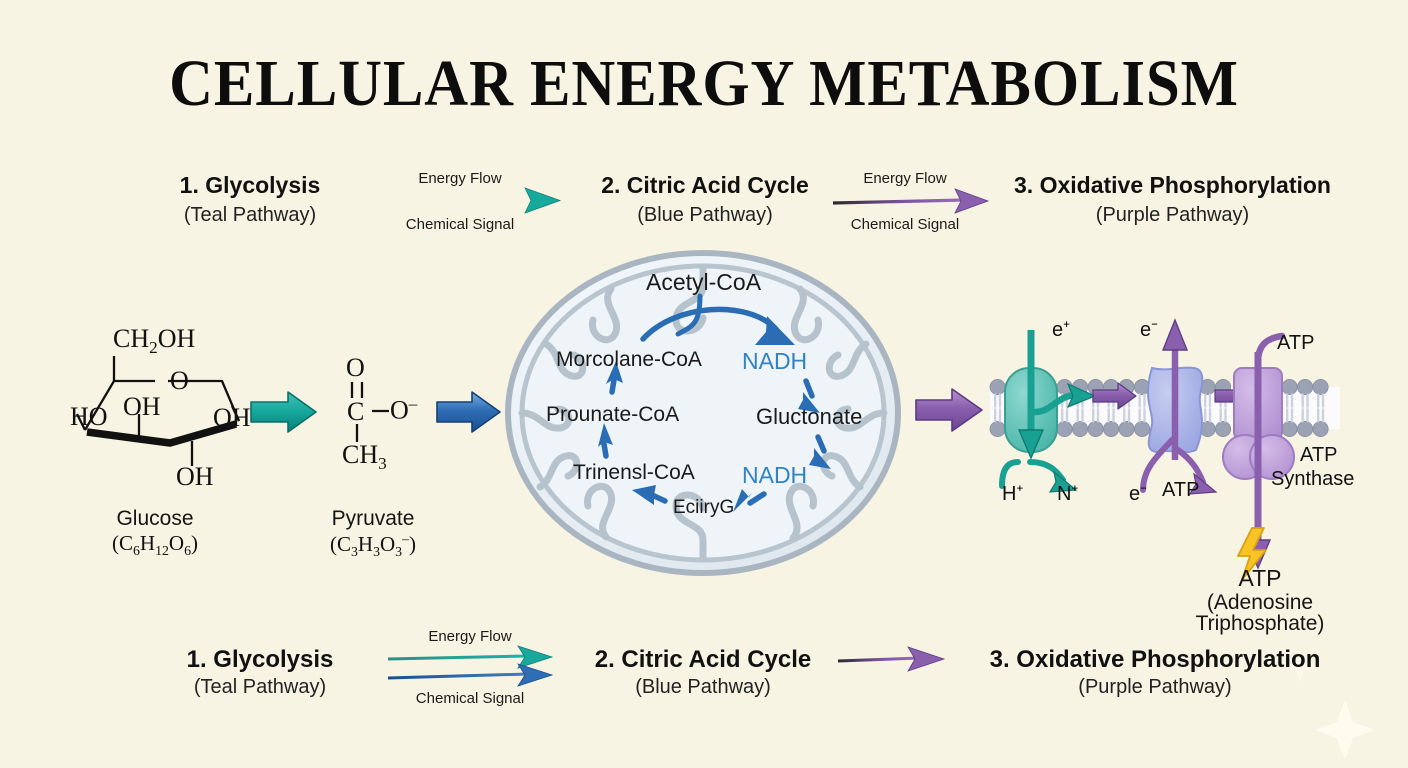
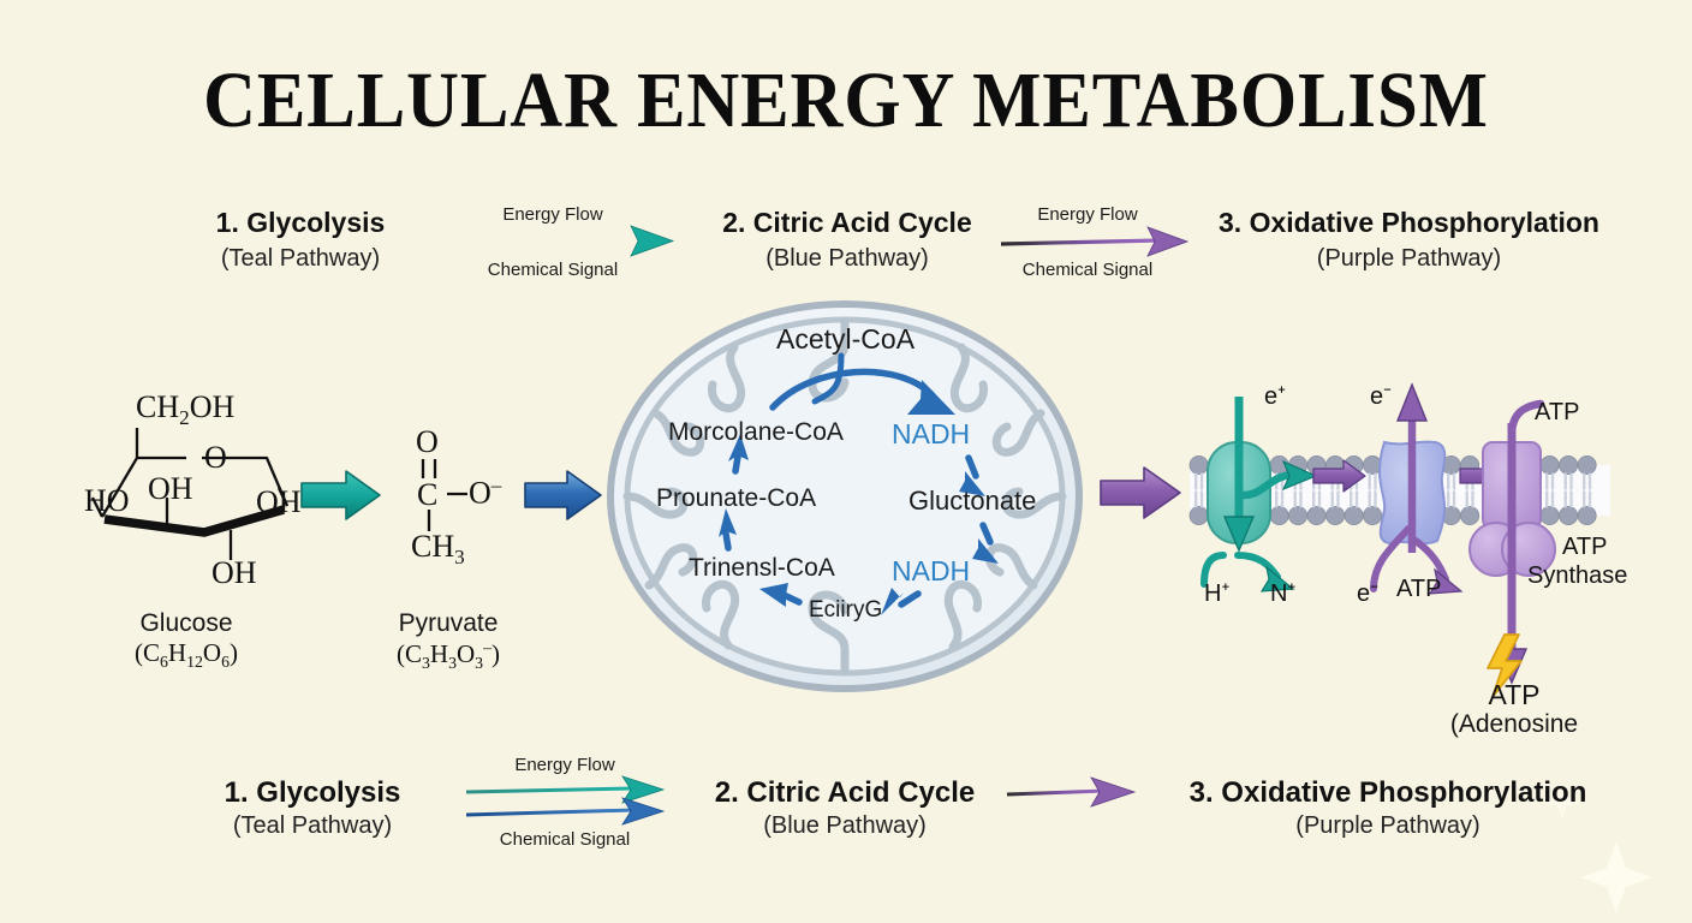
  CELLULAR ENERGY METABOLISM
  1. Glycolysis
  (Teal Pathway)
  Energy Flow
  Chemical Signal
  2. Citric Acid Cycle
  (Blue Pathway)
  Energy Flow
  Chemical Signal
  3. Oxidative Phosphorylation
  (Purple Pathway)
  CH2OH
  O
  HO
  OH
  OH
  OH
  Glucose
  (C6H12O6)
  O
  C
  O–
  CH3
  Pyruvate
  (C3H3O3–)
  Acetyl-CoA
  NADH
  Gluctonate
  NADH
  EciiryG
  Trinensl-CoA
  Prounate-CoA
  Morcolane-CoA
  e⁺
  e⁻
  ATP
  H⁺
  N⁺
  e⁻
  ATP
  ATP
  Synthase
  ATP
  (Adenosine
- Triphosphate)
  1. Glycolysis
  (Teal Pathway)
  Energy Flow
  Chemical Signal
  2. Citric Acid Cycle
  (Blue Pathway)
  3. Oxidative Phosphorylation
  (Purple Pathway)
